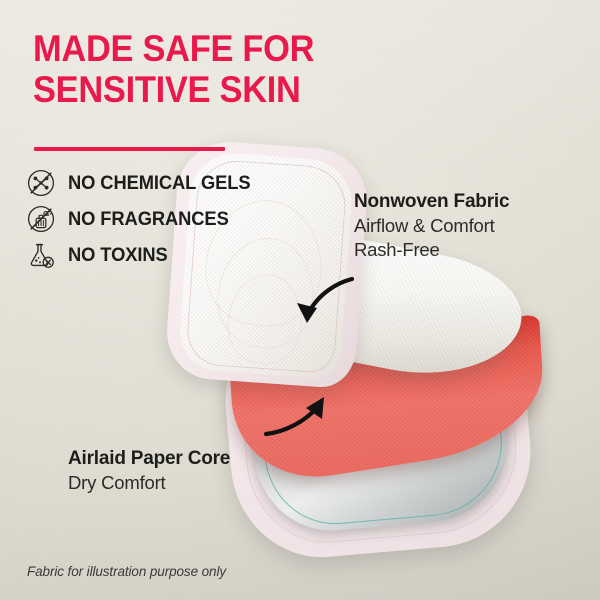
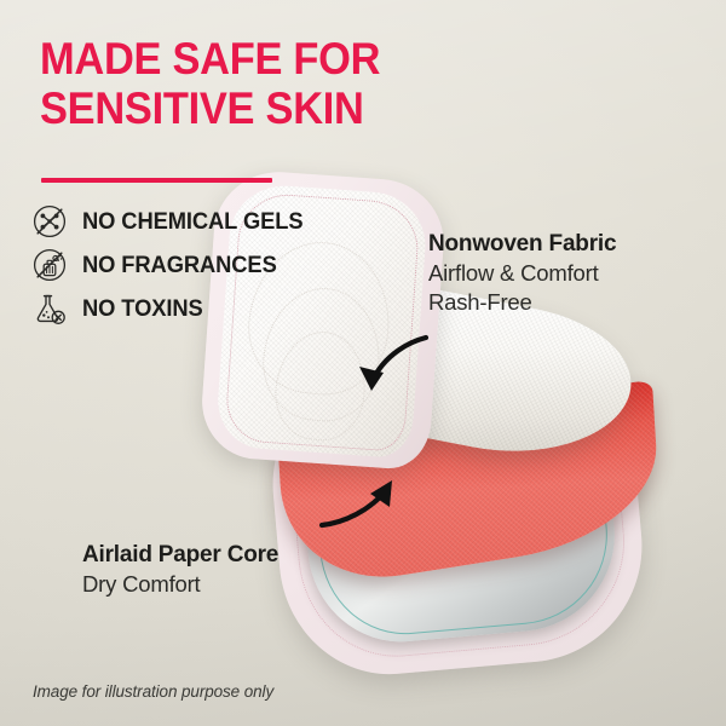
  MADE SAFE FOR
  SENSITIVE SKIN
  NO CHEMICAL GELS
  NO FRAGRANCES
  NO TOXINS
  Nonwoven Fabric
  Airflow & Comfort
  Rash-Free
  Airlaid Paper Core
  Dry Comfort
- Fabric for illustration purpose only
+ Image for illustration purpose only
